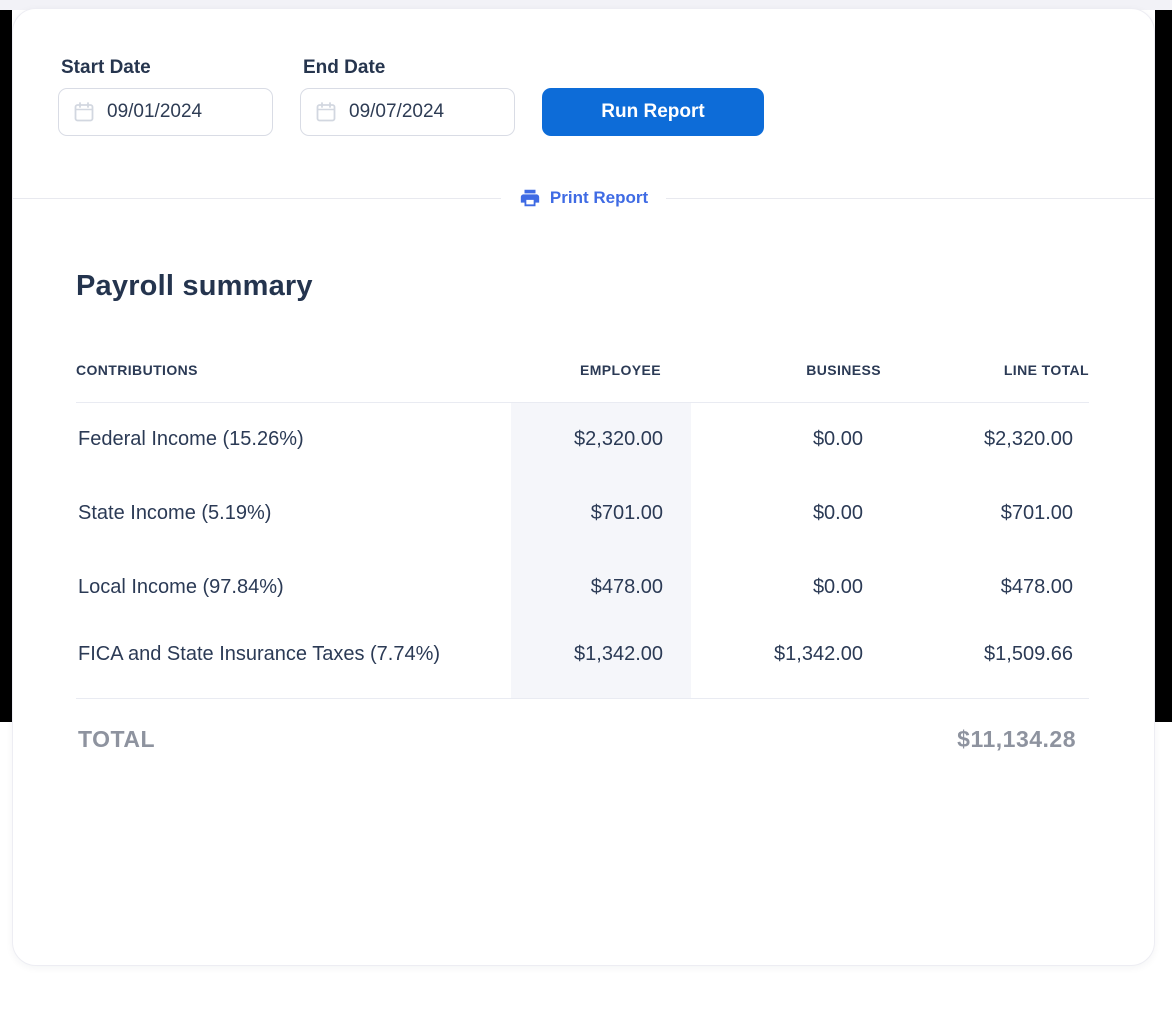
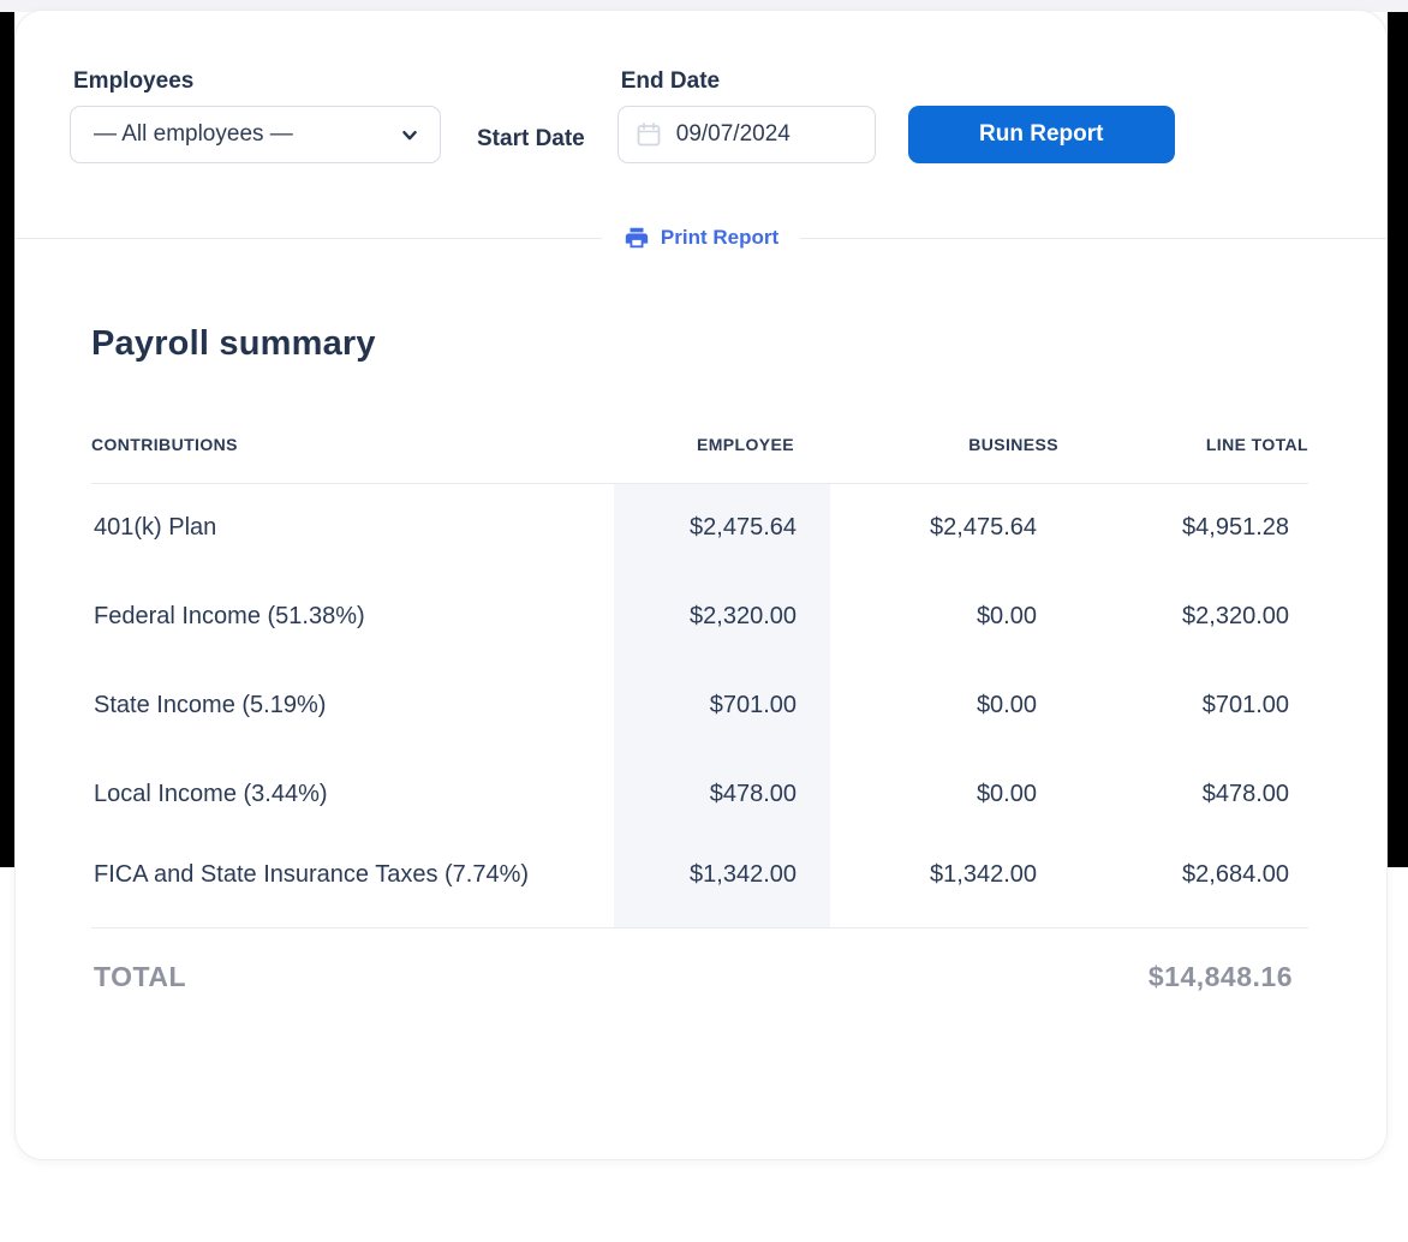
+ Employees
+ — All employees —
  Start Date
- 09/01/2024
  End Date
  09/07/2024
  Run Report
  Print Report
  Payroll summary
  CONTRIBUTIONS	EMPLOYEE	BUSINESS	LINE TOTAL
+ 401(k) Plan	$2,475.64	$2,475.64	$4,951.28
- Federal Income (15.26%)	$2,320.00	$0.00	$2,320.00
+ Federal Income (51.38%)	$2,320.00	$0.00	$2,320.00
  State Income (5.19%)	$701.00	$0.00	$701.00
- Local Income (97.84%)	$478.00	$0.00	$478.00
+ Local Income (3.44%)	$478.00	$0.00	$478.00
- FICA and State Insurance Taxes (7.74%)	$1,342.00	$1,342.00	$1,509.66
+ FICA and State Insurance Taxes (7.74%)	$1,342.00	$1,342.00	$2,684.00
  TOTAL
- $11,134.28
+ $14,848.16
